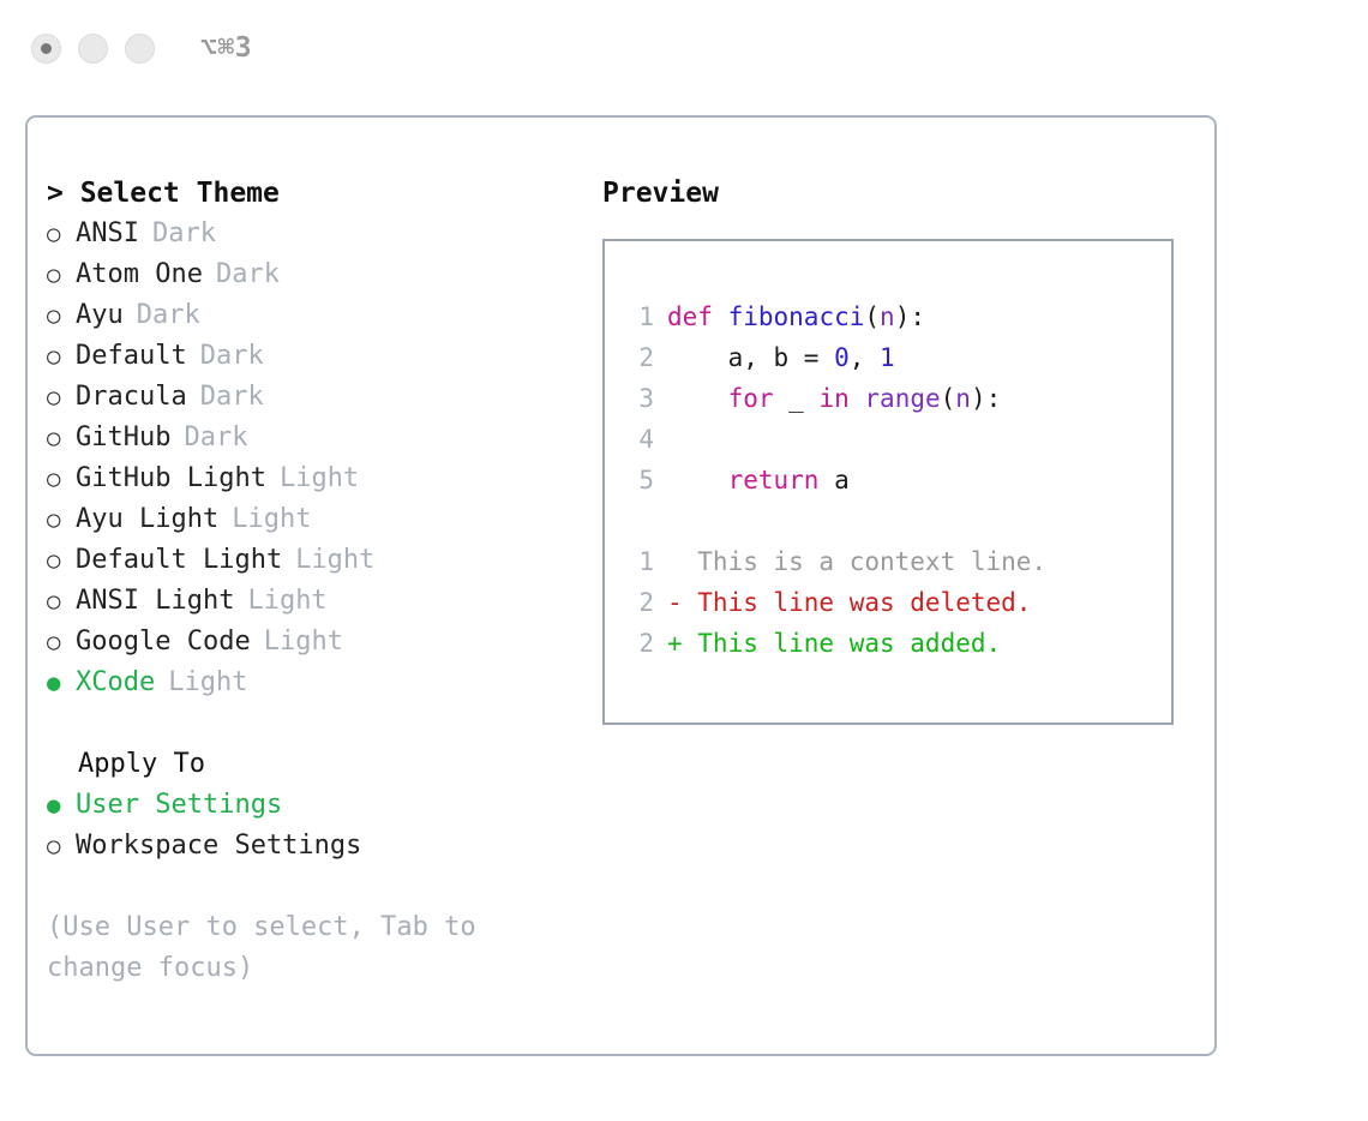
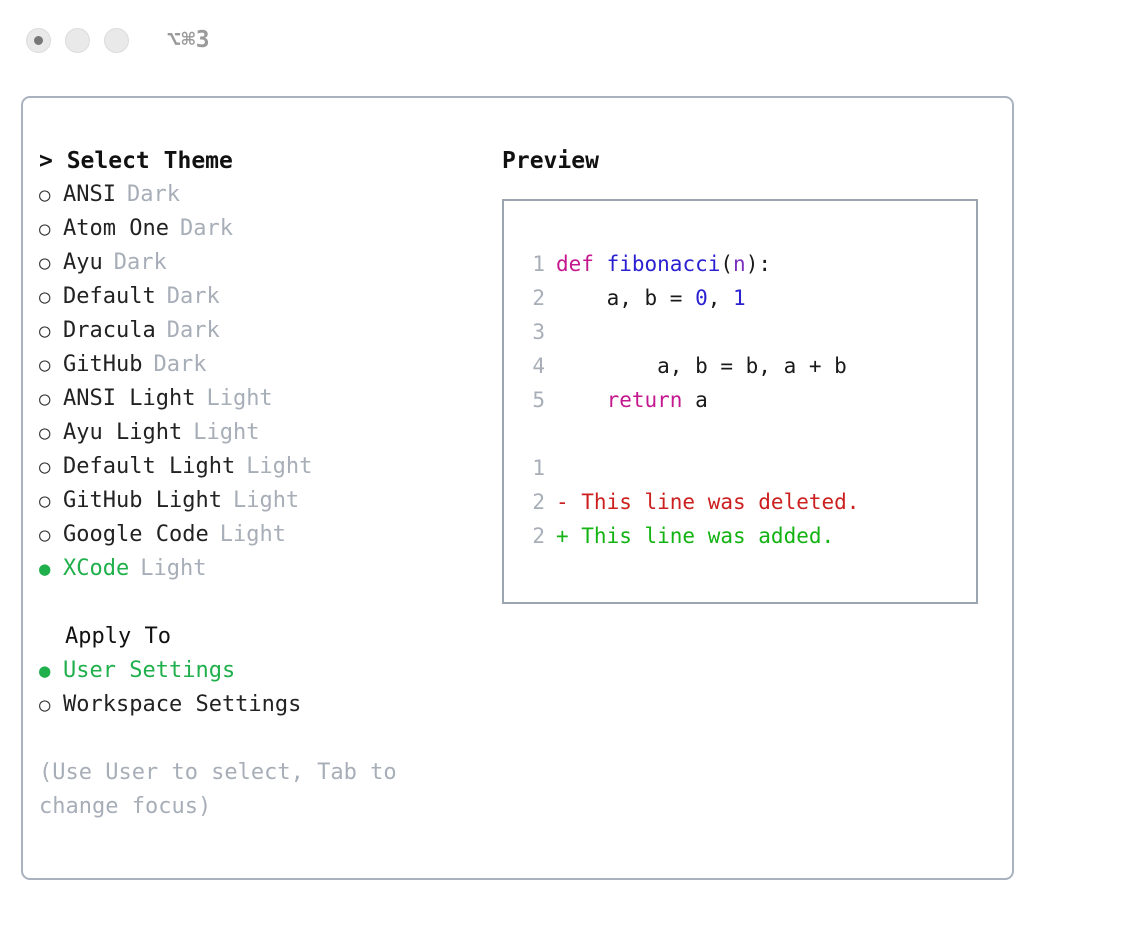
  ⌥⌘3
  > Select Theme
  ○
  ANSI
  Dark
  ○
  Atom One
  Dark
  ○
  Ayu
  Dark
  ○
  Default
  Dark
  ○
  Dracula
  Dark
  ○
  GitHub
  Dark
  ○
- GitHub Light
+ ANSI Light
  Light
  ○
  Ayu Light
  Light
  ○
  Default Light
  Light
  ○
- ANSI Light
+ GitHub Light
  Light
  ○
  Google Code
  Light
  ●
  XCode
  Light
  Apply To
  ●
  User Settings
  ○
  Workspace Settings
  (Use User to select, Tab to change focus)
  Preview
  1
  def fibonacci(n):
  2
  a, b = 0, 1
  3
- for _ in range(n):
  4
+ a, b = b, a + b
  5
  return a
  1
- This is a context line.
  2
  - This line was deleted.
  2
  + This line was added.
